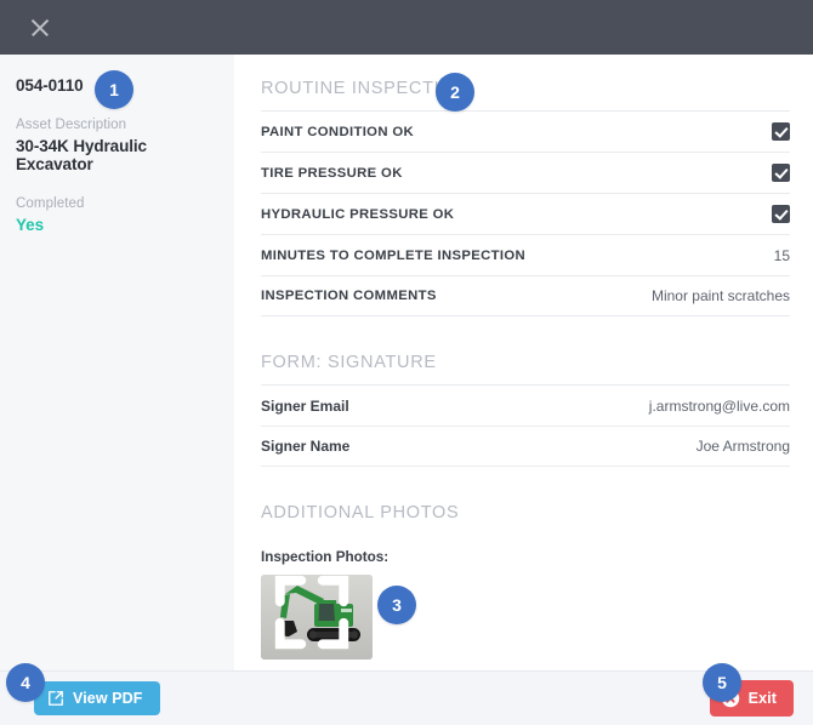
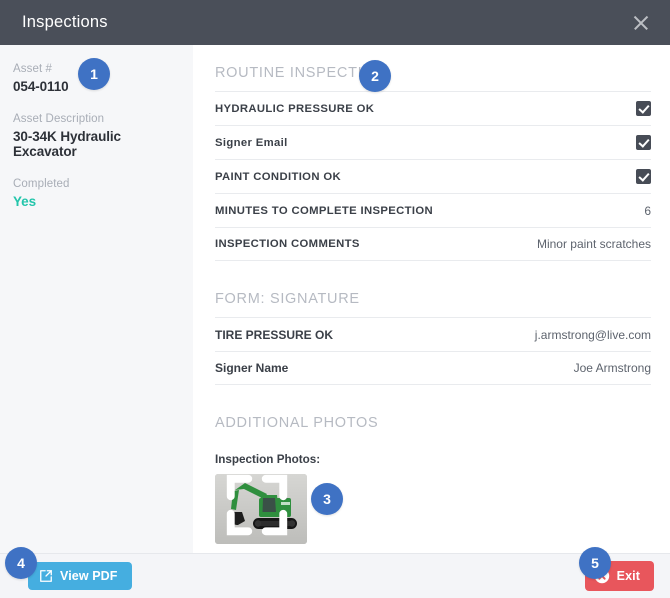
+ Inspections
+ Asset #
  054-0110
  Asset Description
  30-34K Hydraulic Excavator
  Completed
  Yes
  ROUTINE INSPECT
- PAINT CONDITION OK
+ HYDRAULIC PRESSURE OK
- TIRE PRESSURE OK
+ Signer Email
- HYDRAULIC PRESSURE OK
+ PAINT CONDITION OK
  MINUTES TO COMPLETE INSPECTION
- 15
+ 6
  INSPECTION COMMENTS
  Minor paint scratches
  FORM: SIGNATURE
- Signer Email
+ TIRE PRESSURE OK
  j.armstrong@live.com
  Signer Name
  Joe Armstrong
  ADDITIONAL PHOTOS
  Inspection Photos:
  View PDF
  Exit
  1
  2
  3
  4
  5
